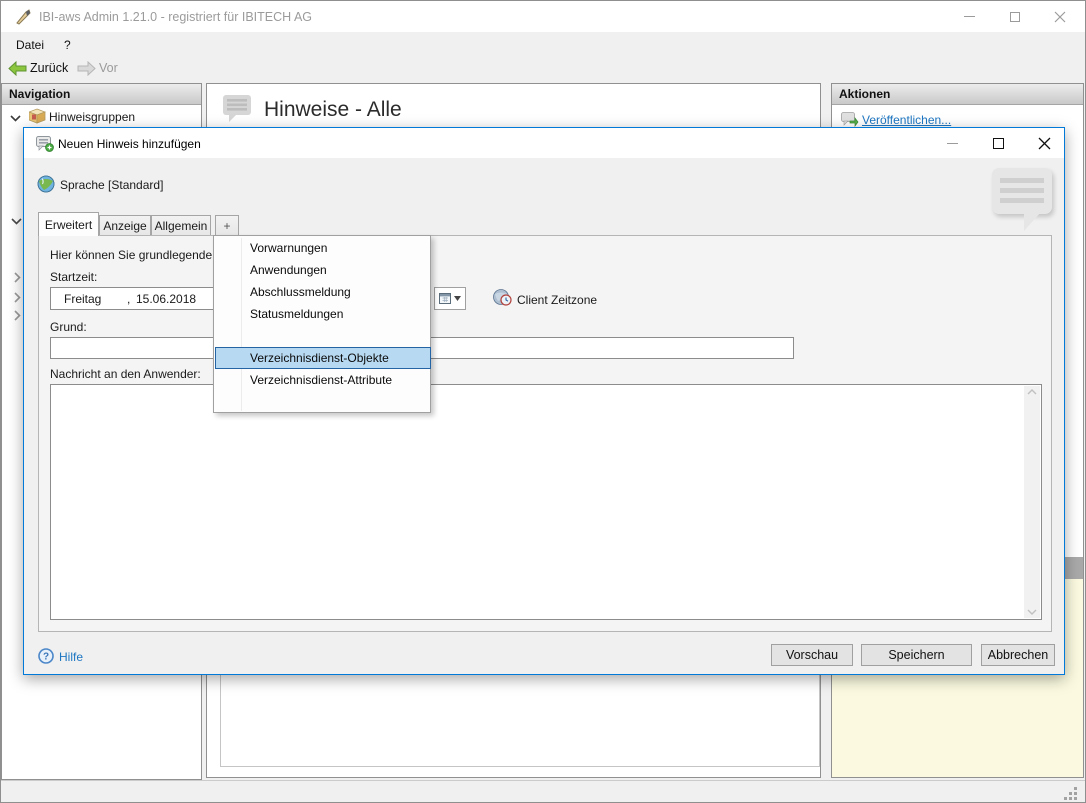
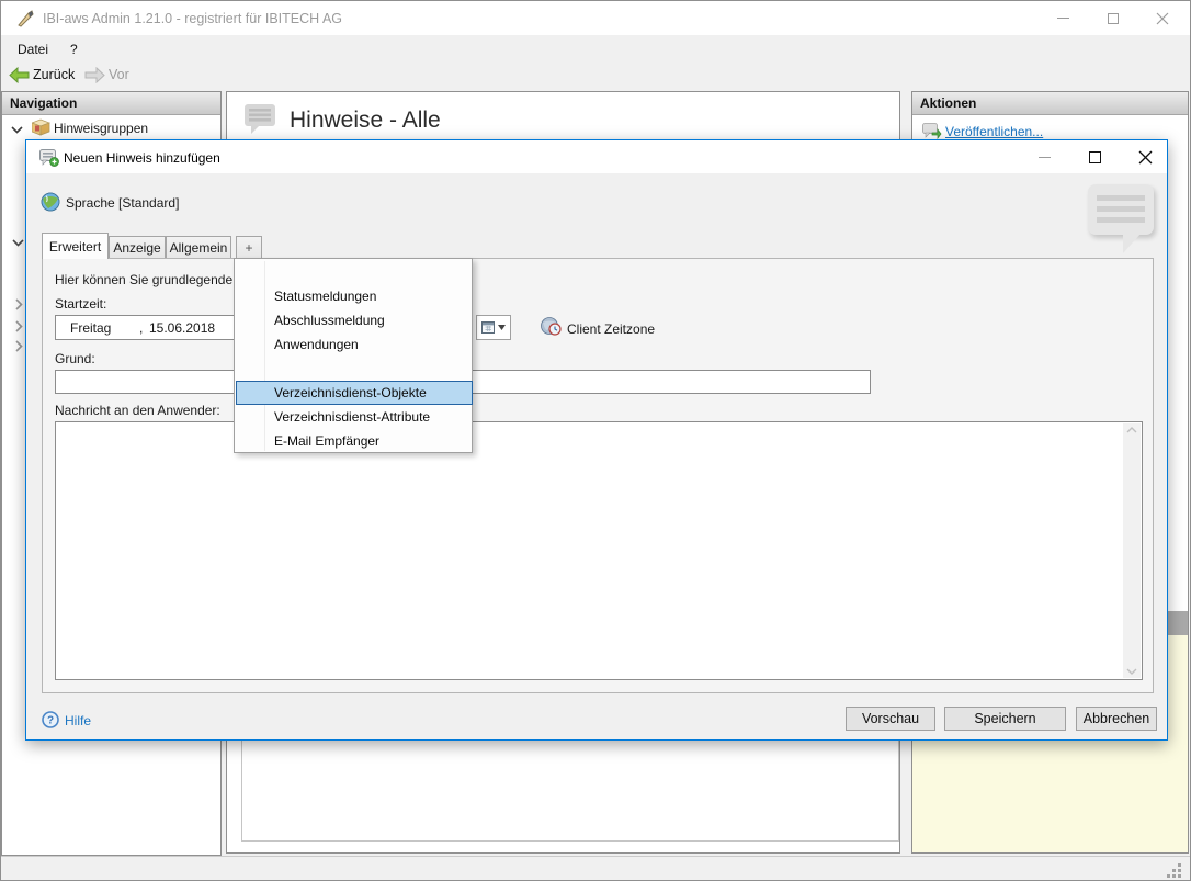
  IBI-aws Admin 1.21.0 - registriert für IBITECH AG
  Datei
  ?
  Zurück
  Vor
  Navigation
  Hinweisgruppen
  Hinweise - Alle
  Aktionen
  Veröffentlichen...
  Neuen Hinweis hinzufügen
  Sprache [Standard]
  Erweitert
  Anzeige
  Allgemein
  +
  Hier können Sie grundlegende
  Startzeit:
  Freitag
  ,
  15.06.2018
  Client Zeitzone
  Grund:
  Nachricht an den Anwender:
  ?
  Hilfe
  Vorschau
  Speichern
  Abbrechen
- Vorwarnungen
- Anwendungen
+ Statusmeldungen
  Abschlussmeldung
- Statusmeldungen
+ Anwendungen
  Verzeichnisdienst-Objekte
  Verzeichnisdienst-Attribute
+ E-Mail Empfänger
